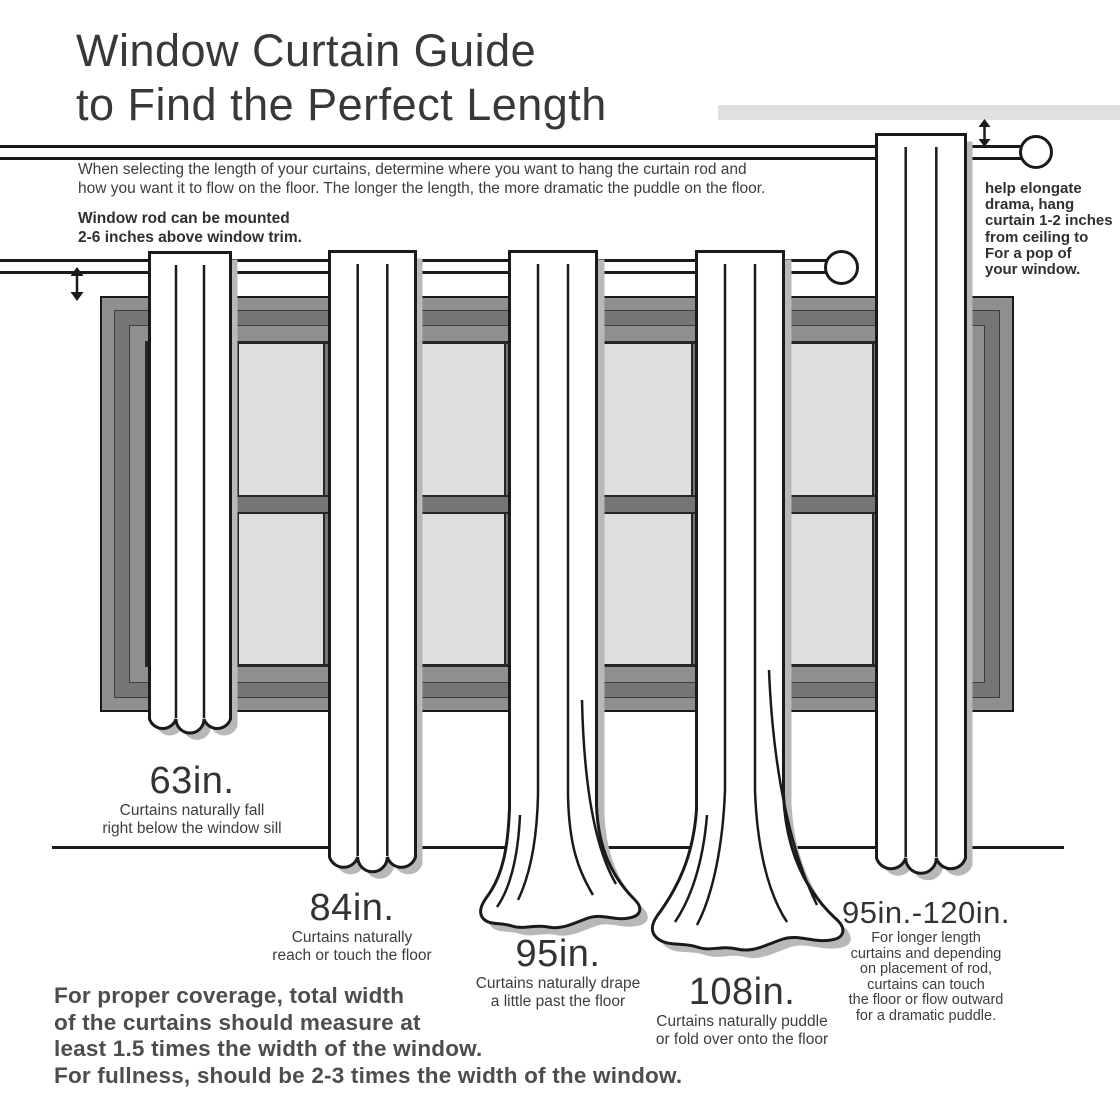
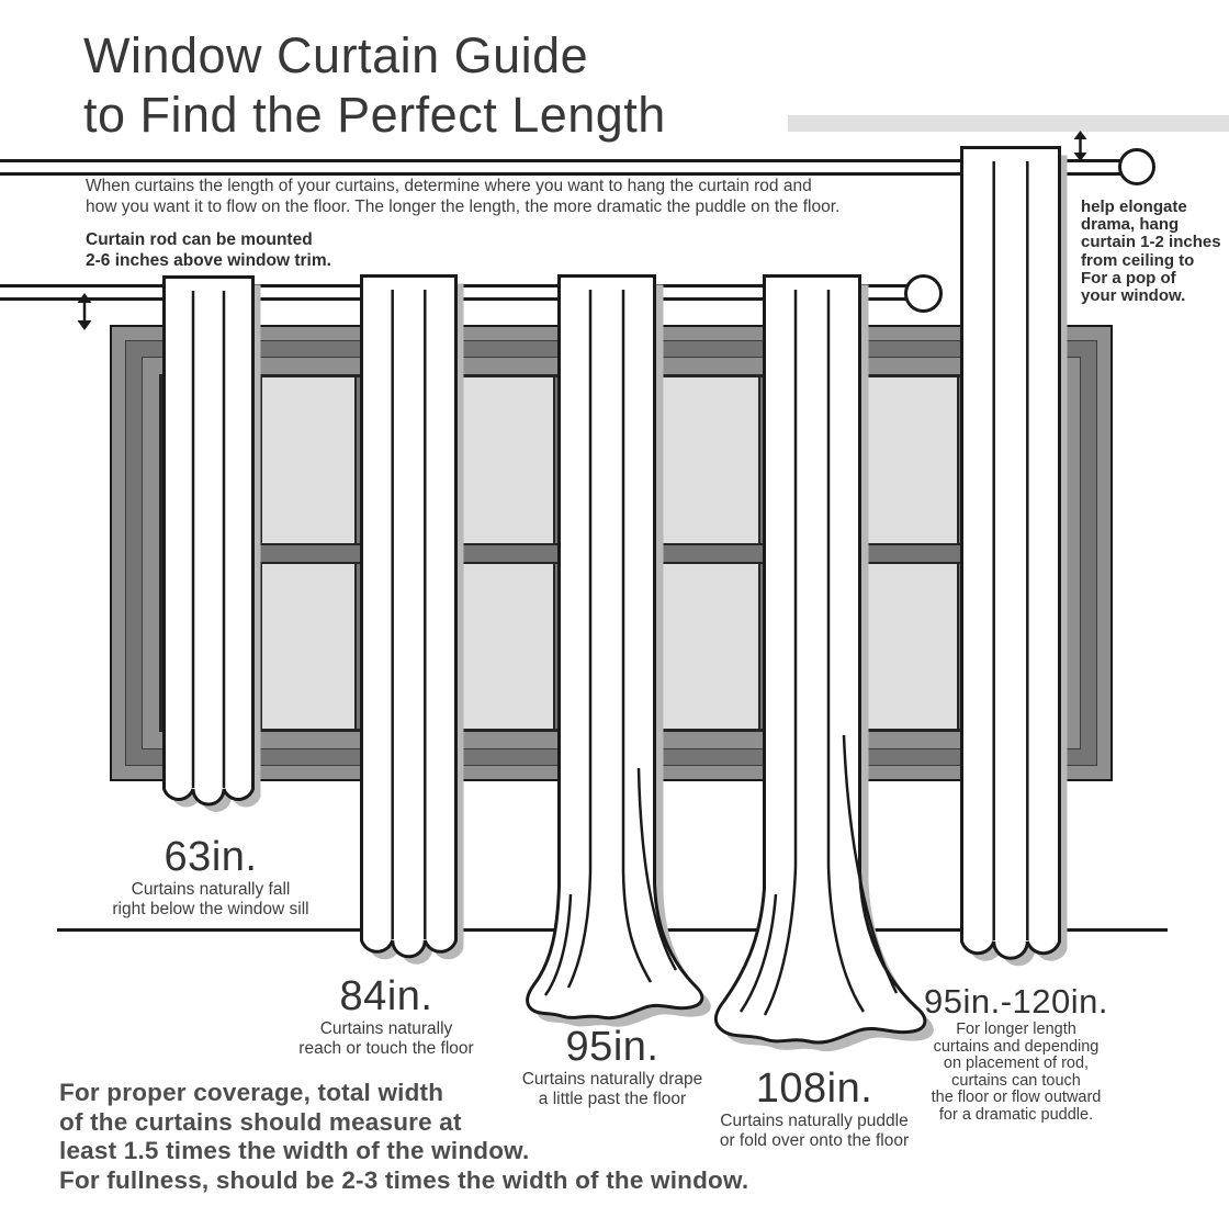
  Window Curtain Guide
  to Find the Perfect Length
- When selecting the length of your curtains, determine where you want to hang the curtain rod and
+ When curtains the length of your curtains, determine where you want to hang the curtain rod and
  how you want it to flow on the floor. The longer the length, the more dramatic the puddle on the floor.
- Window rod can be mounted
+ Curtain rod can be mounted
  2-6 inches above window trim.
  help elongate
  drama, hang
  curtain 1-2 inches
  from ceiling to
  For a pop of
  your window.
  63in.
  Curtains naturally fall
  right below the window sill
  84in.
  Curtains naturally
  reach or touch the floor
  95in.
  Curtains naturally drape
  a little past the floor
  108in.
  Curtains naturally puddle
  or fold over onto the floor
  95in.-120in.
  For longer length
  curtains and depending
  on placement of rod,
  curtains can touch
  the floor or flow outward
  for a dramatic puddle.
  For proper coverage, total width
  of the curtains should measure at
  least 1.5 times the width of the window.
  For fullness, should be 2-3 times the width of the window.
